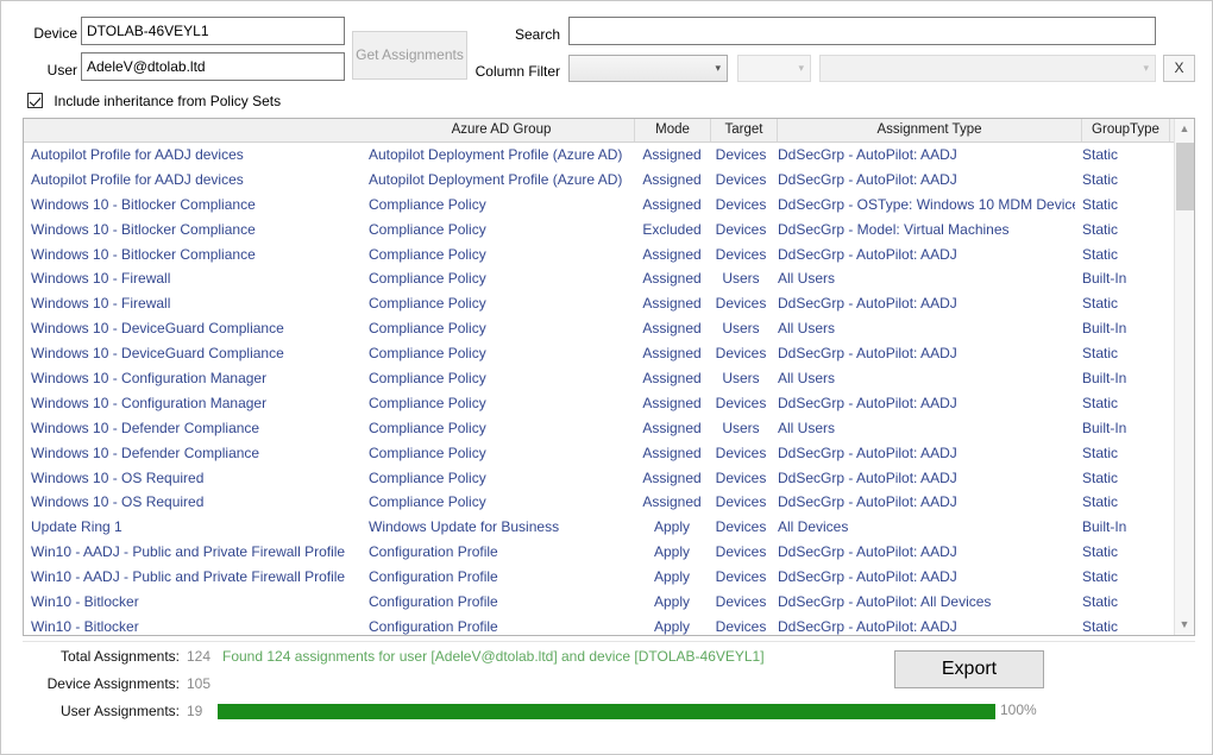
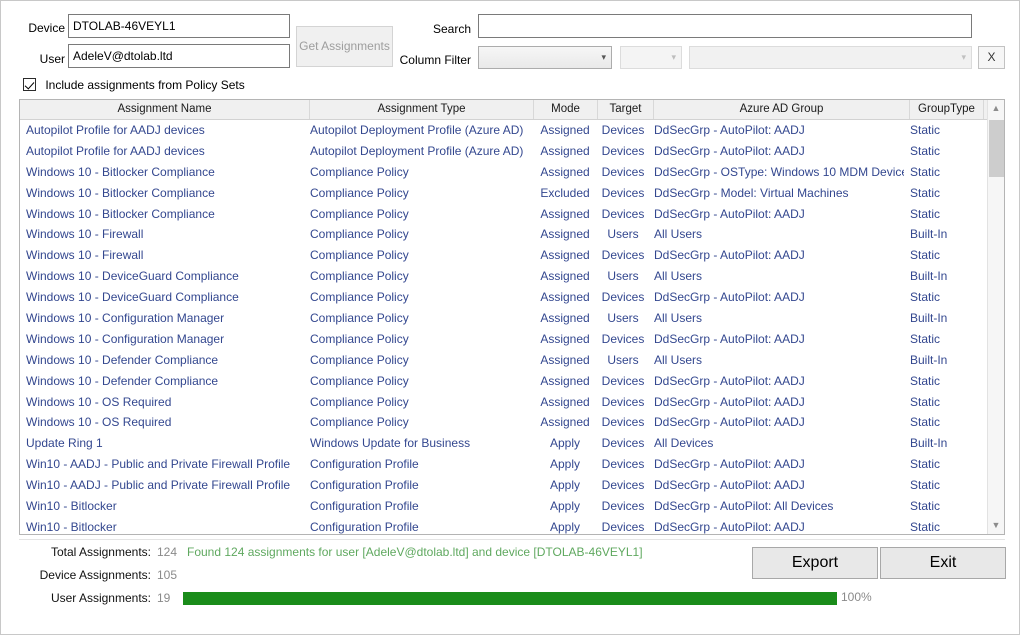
  Device
  DTOLAB-46VEYL1
  User
  AdeleV@dtolab.ltd
  Get Assignments
  Search
  Column Filter
  ▾
  ▾
  ▾
  X
- Include inheritance from Policy Sets
+ Include assignments from Policy Sets
+ Assignment Name
- Azure AD Group
+ Assignment Type
  Mode
  Target
- Assignment Type
+ Azure AD Group
  GroupType
  Autopilot Profile for AADJ devices
  Autopilot Deployment Profile (Azure AD)
  Assigned
  Devices
  DdSecGrp - AutoPilot: AADJ
  Static
  Autopilot Profile for AADJ devices
  Autopilot Deployment Profile (Azure AD)
  Assigned
  Devices
  DdSecGrp - AutoPilot: AADJ
  Static
  Windows 10 - Bitlocker Compliance
  Compliance Policy
  Assigned
  Devices
  DdSecGrp - OSType: Windows 10 MDM Devic
  Static
  Windows 10 - Bitlocker Compliance
  Compliance Policy
  Excluded
  Devices
  DdSecGrp - Model: Virtual Machines
  Static
  Windows 10 - Bitlocker Compliance
  Compliance Policy
  Assigned
  Devices
  DdSecGrp - AutoPilot: AADJ
  Static
  Windows 10 - Firewall
  Compliance Policy
  Assigned
  Users
  All Users
  Built-In
  Windows 10 - Firewall
  Compliance Policy
  Assigned
  Devices
  DdSecGrp - AutoPilot: AADJ
  Static
  Windows 10 - DeviceGuard Compliance
  Compliance Policy
  Assigned
  Users
  All Users
  Built-In
  Windows 10 - DeviceGuard Compliance
  Compliance Policy
  Assigned
  Devices
  DdSecGrp - AutoPilot: AADJ
  Static
  Windows 10 - Configuration Manager
  Compliance Policy
  Assigned
  Users
  All Users
  Built-In
  Windows 10 - Configuration Manager
  Compliance Policy
  Assigned
  Devices
  DdSecGrp - AutoPilot: AADJ
  Static
  Windows 10 - Defender Compliance
  Compliance Policy
  Assigned
  Users
  All Users
  Built-In
  Windows 10 - Defender Compliance
  Compliance Policy
  Assigned
  Devices
  DdSecGrp - AutoPilot: AADJ
  Static
  Windows 10 - OS Required
  Compliance Policy
  Assigned
  Devices
  DdSecGrp - AutoPilot: AADJ
  Static
  Windows 10 - OS Required
  Compliance Policy
  Assigned
  Devices
  DdSecGrp - AutoPilot: AADJ
  Static
  Update Ring 1
  Windows Update for Business
  Apply
  Devices
  All Devices
  Built-In
  Win10 - AADJ - Public and Private Firewall Profile
  Configuration Profile
  Apply
  Devices
  DdSecGrp - AutoPilot: AADJ
  Static
  Win10 - AADJ - Public and Private Firewall Profile
  Configuration Profile
  Apply
  Devices
  DdSecGrp - AutoPilot: AADJ
  Static
  Win10 - Bitlocker
  Configuration Profile
  Apply
  Devices
  DdSecGrp - AutoPilot: All Devices
  Static
  Win10 - Bitlocker
  Configuration Profile
  Apply
  Devices
  DdSecGrp - AutoPilot: AADJ
  Static
  ▲
  ▼
  Total Assignments:
  124
  Device Assignments:
  105
  User Assignments:
  19
  Found 124 assignments for user [AdeleV@dtolab.ltd] and device [DTOLAB-46VEYL1]
  Export
+ Exit
  100%
